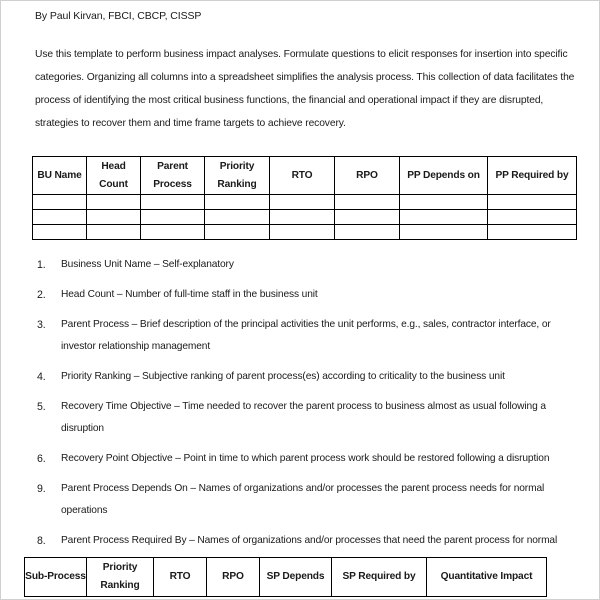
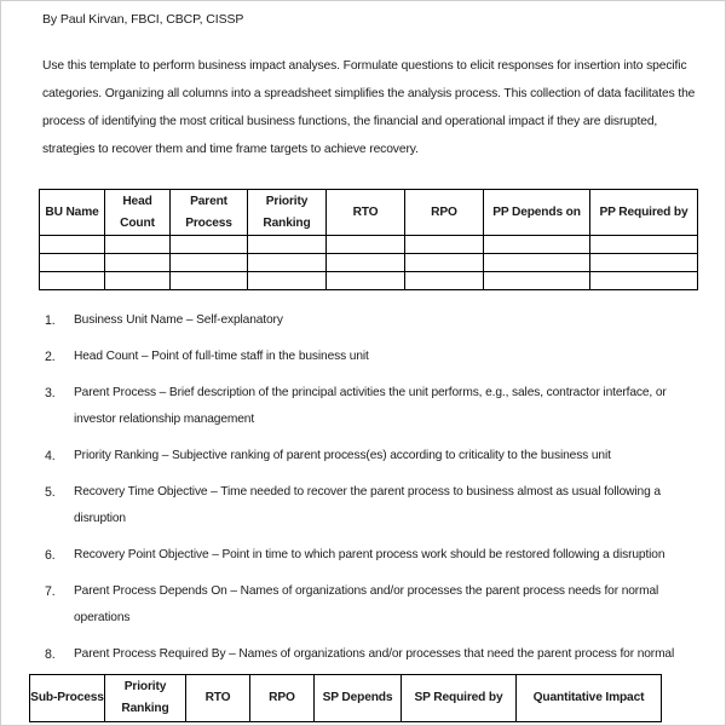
  By Paul Kirvan, FBCI, CBCP, CISSP
  Use this template to perform business impact analyses. Formulate questions to elicit responses for insertion into specific categories. Organizing all columns into a spreadsheet simplifies the analysis process. This collection of data facilitates the process of identifying the most critical business functions, the financial and operational impact if they are disrupted, strategies to recover them and time frame targets to achieve recovery.
  BU Name	Head Count	Parent Process	Priority Ranking	RTO	RPO	PP Depends on	PP Required by
  1.
  Business Unit Name – Self-explanatory
  2.
- Head Count – Number of full-time staff in the business unit
+ Head Count – Point of full-time staff in the business unit
  3.
  Parent Process – Brief description of the principal activities the unit performs, e.g., sales, contractor interface, or investor relationship management
  4.
  Priority Ranking – Subjective ranking of parent process(es) according to criticality to the business unit
  5.
  Recovery Time Objective – Time needed to recover the parent process to business almost as usual following a disruption
  6.
  Recovery Point Objective – Point in time to which parent process work should be restored following a disruption
- 9.
+ 7.
  Parent Process Depends On – Names of organizations and/or processes the parent process needs for normal operations
  8.
  Parent Process Required By – Names of organizations and/or processes that need the parent process for normal
  Sub-Process	Priority Ranking	RTO	RPO	SP Depends	SP Required by	Quantitative Impact
